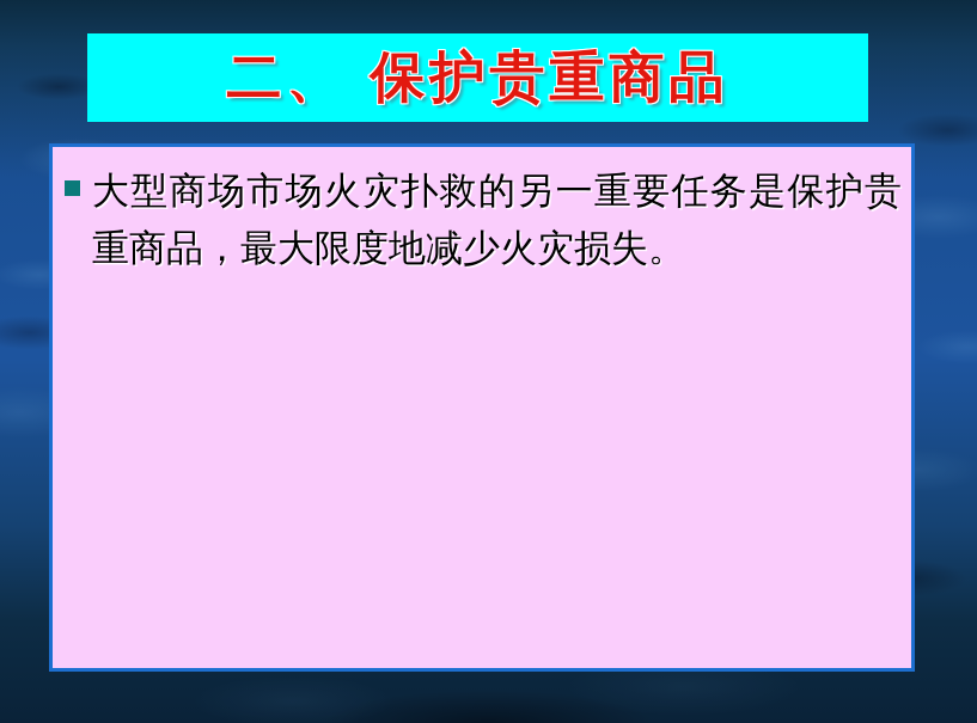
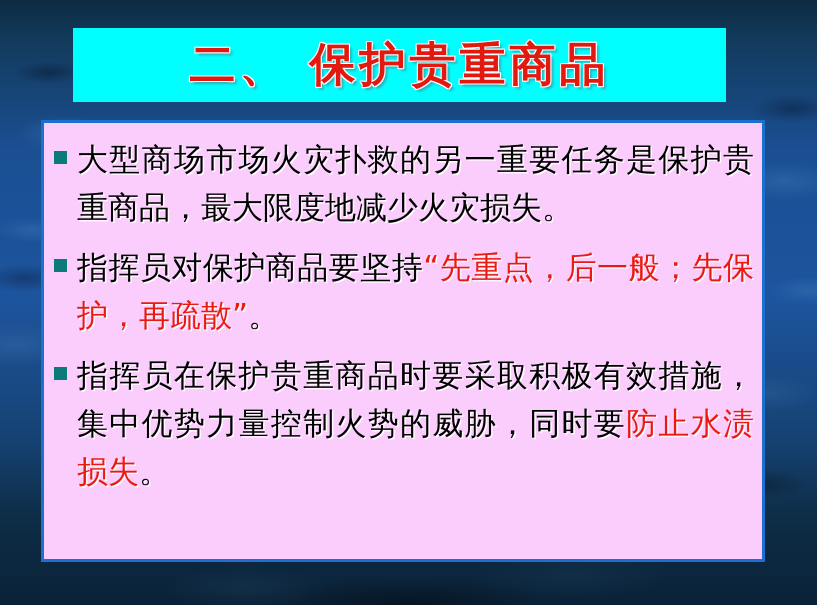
  二、 保护贵重商品
  大型商场市场火灾扑救的另一重要任务是保护贵重商品，最大限度地减少火灾损失。
+ 指挥员对保护商品要坚持“先重点，后一般；先保护，再疏散”。
+ 指挥员在保护贵重商品时要采取积极有效措施，集中优势力量控制火势的威胁，同时要防止水渍损失。
